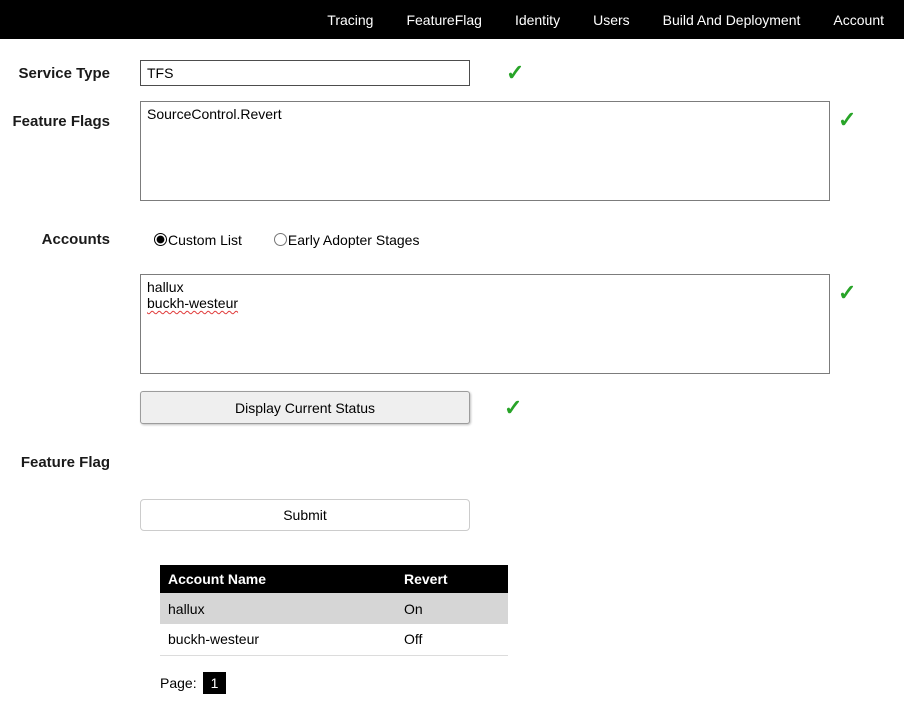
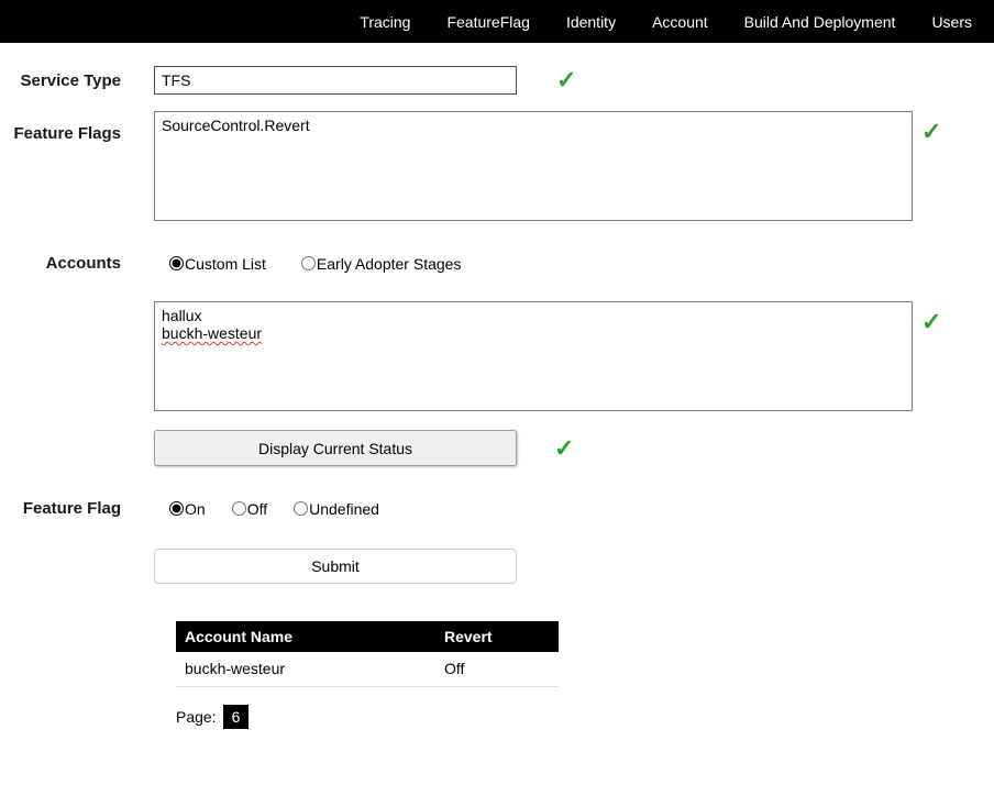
  Tracing
  FeatureFlag
  Identity
- Users
+ Account
  Build And Deployment
- Account
+ Users
  Service Type
  TFS
  ✓
  Feature Flags
  SourceControl.Revert
  ✓
  Accounts
  Custom List
  Early Adopter Stages
  hallux
  buckh-westeur
  ✓
  Display Current Status
  ✓
  Feature Flag
+ On
+ Off
+ Undefined
  Submit
  Account Name	Revert
- hallux	On
  buckh-westeur	Off
  Page:
- 1
+ 6
